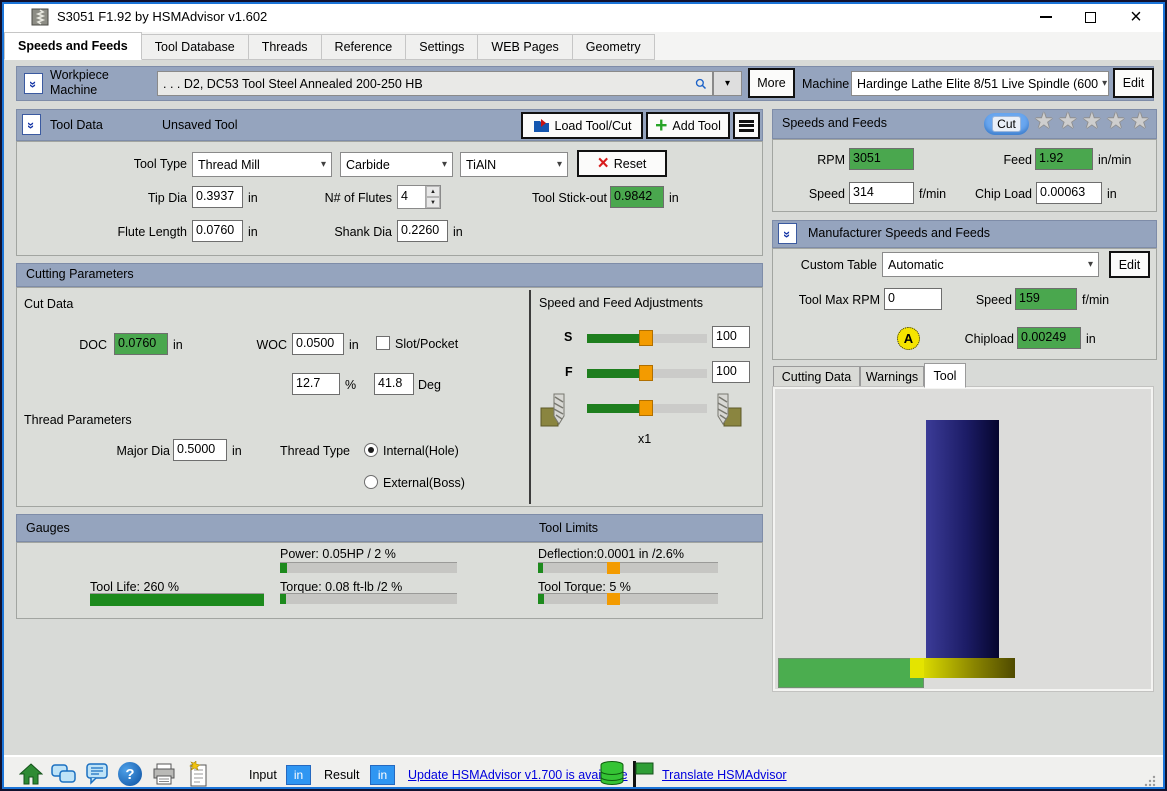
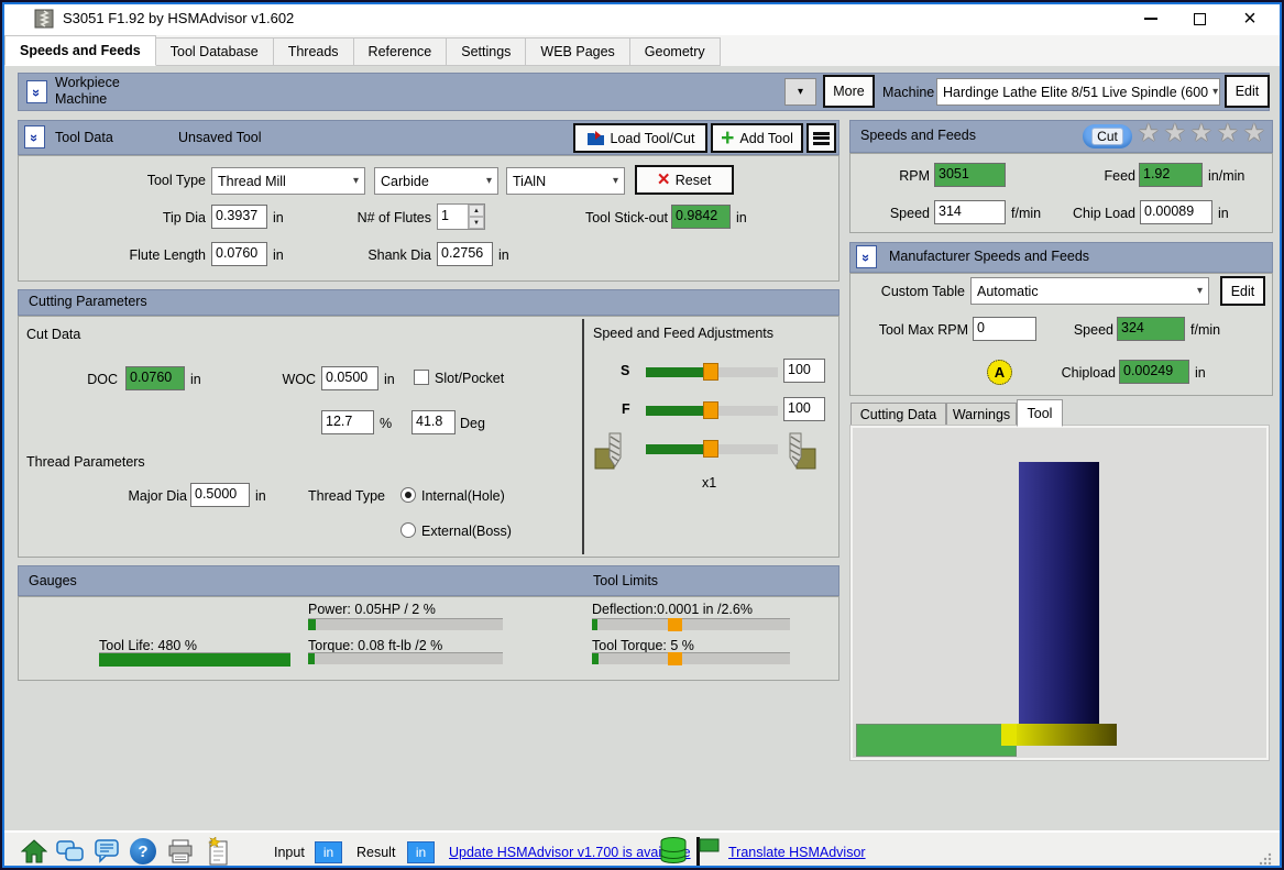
  S3051 F1.92 by HSMAdvisor v1.602
  ×
  Speeds and Feeds
  Tool Database
  Threads
  Reference
  Settings
  WEB Pages
  Geometry
  Workpiece
  Machine
- . . . D2, DC53 Tool Steel Annealed 200-250 HB
  ▾
  More
  Machine
  Hardinge Lathe Elite 8/51 Live Spindle (600
  ▾
  Edit
  Tool Data
  Unsaved Tool
  Load Tool/Cut
  +
  Add Tool
  Tool Type
  Thread Mill
  ▾
  Carbide
  ▾
  TiAlN
  ▾
  ×
  Reset
  Tip Dia
  0.3937
  in
  N# of Flutes
- 4
+ 1
  Tool Stick-out
  0.9842
  in
  Flute Length
  0.0760
  in
  Shank Dia
- 0.2260
+ 0.2756
  in
  Cutting Parameters
  Cut Data
  DOC
  0.0760
  in
  WOC
  0.0500
  in
  Slot/Pocket
  12.7
  %
  41.8
  Deg
  Thread Parameters
  Major Dia
  0.5000
  in
  Thread Type
  Internal(Hole)
  External(Boss)
  Speed and Feed Adjustments
  S
  100
  F
  100
  x1
  Gauges
  Tool Limits
  Power: 0.05HP / 2 %
  Deflection:0.0001 in /2.6%
- Tool Life: 260 %
+ Tool Life: 480 %
  Torque: 0.08 ft-lb /2 %
  Tool Torque: 5 %
  Speeds and Feeds
  Cut
  ★
  ★
  ★
  ★
  ★
  RPM
  3051
  Feed
  1.92
  in/min
  Speed
  314
  f/min
  Chip Load
- 0.00063
+ 0.00089
  in
  Manufacturer Speeds and Feeds
  Custom Table
  Automatic
  ▾
  Edit
  Tool Max RPM
  0
  Speed
- 159
+ 324
  f/min
  A
  Chipload
  0.00249
  in
  Cutting Data
  Warnings
  Tool
  ?
  Input
  in
  Result
  in
  Update HSMAdvisor v1.700 is avaie
  Translate HSMAdvisor
